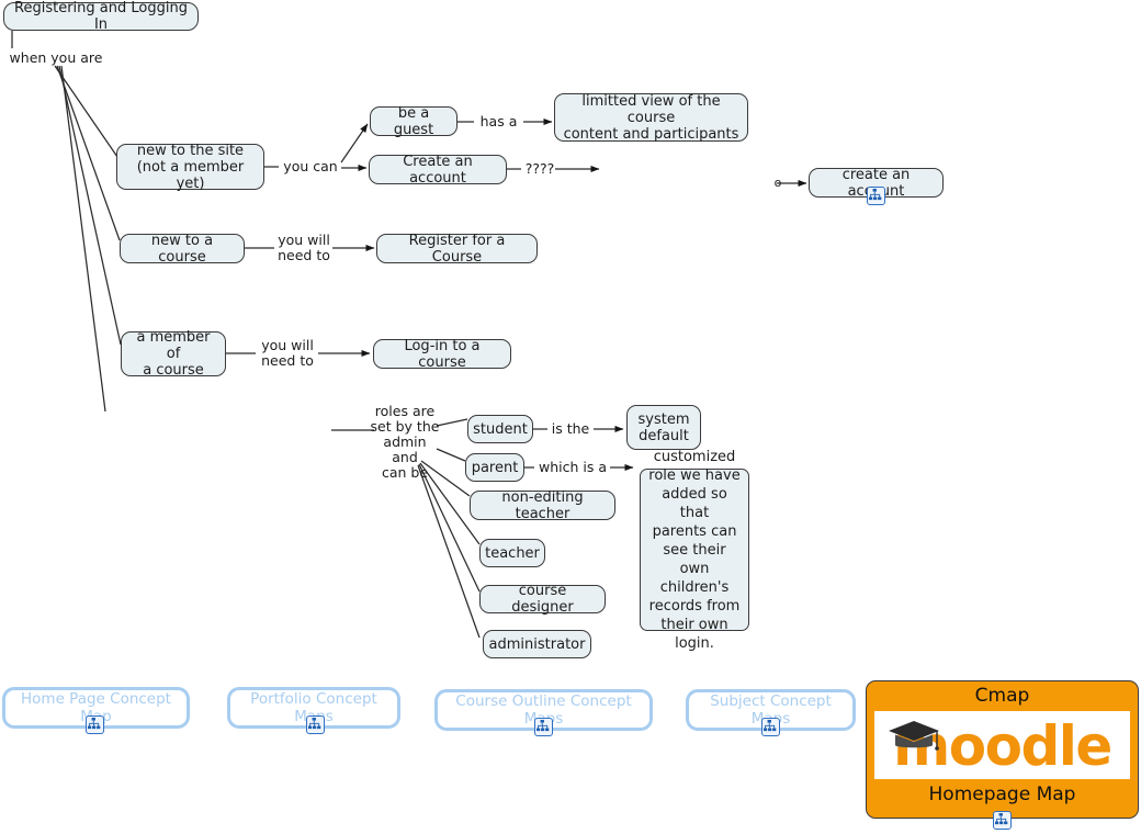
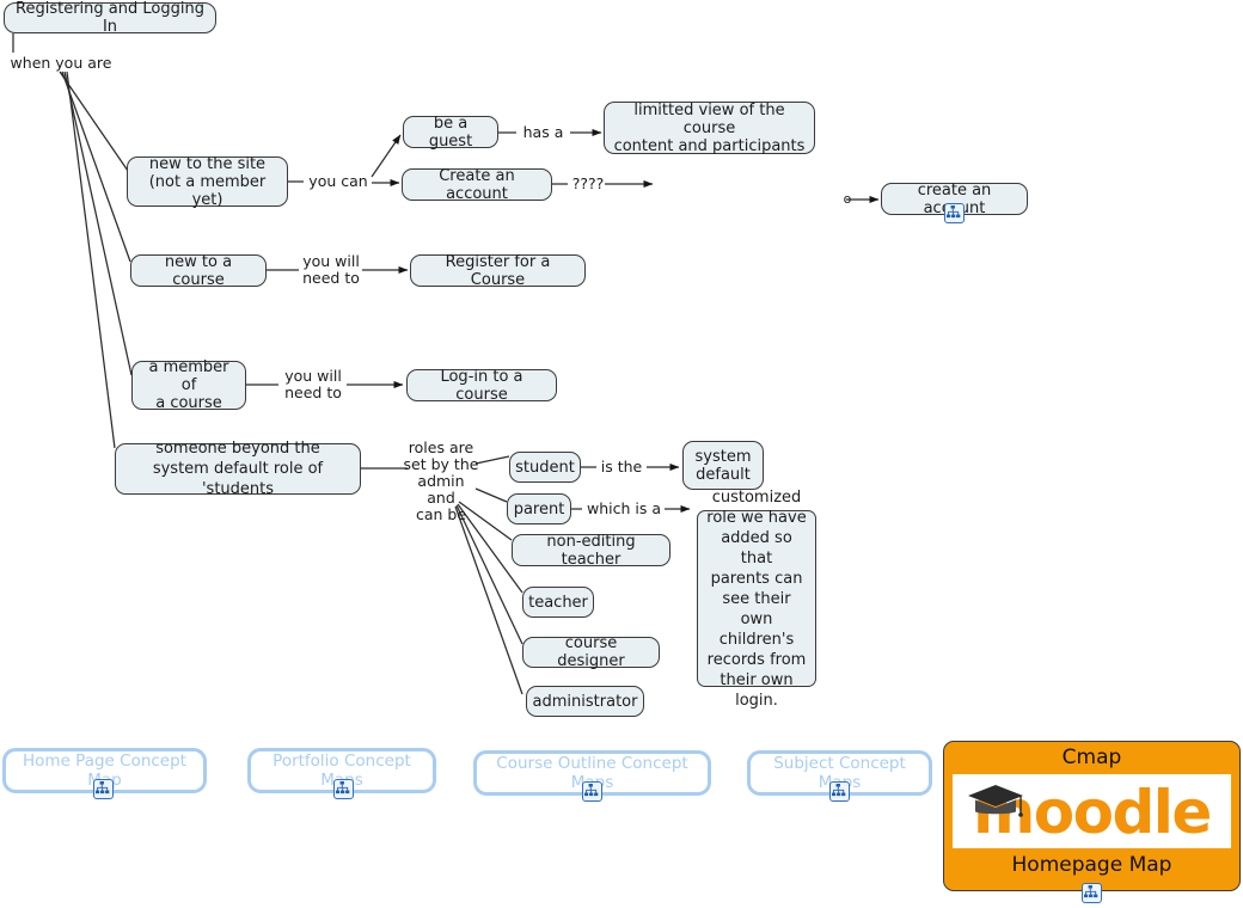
  Registering and Logging In
  when you are
  new to the site
  (not a member yet)
  you can
  be a guest
  has a
  limitted view of the course
  content and participants
  Create an account
  ????
  o
  create an acnt
  new to a course
  you will
  need to
  Register for a Course
  a member of
  a course
  you will
  need to
  Log-in to a course
+ someone beyond the
+ system default role of 'students
  roles are
  set by the
  admin and
  can be
  student
  is the
  system
  default
  parent
  which is a
  customized
  role we have
  added so that
  parents can
  see their own
  children's
  records from
  their own
  login.
  non-editing teacher
  teacher
  course designer
  administrator
  Home Page Concept p
  Portfolio Concept Ms
  Course Outline Concept Ms
  Subject Concept Ms
  Cmap
  oodle
  Homepage Map
